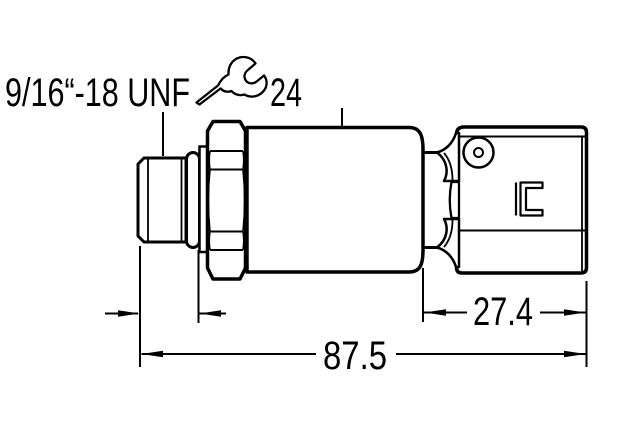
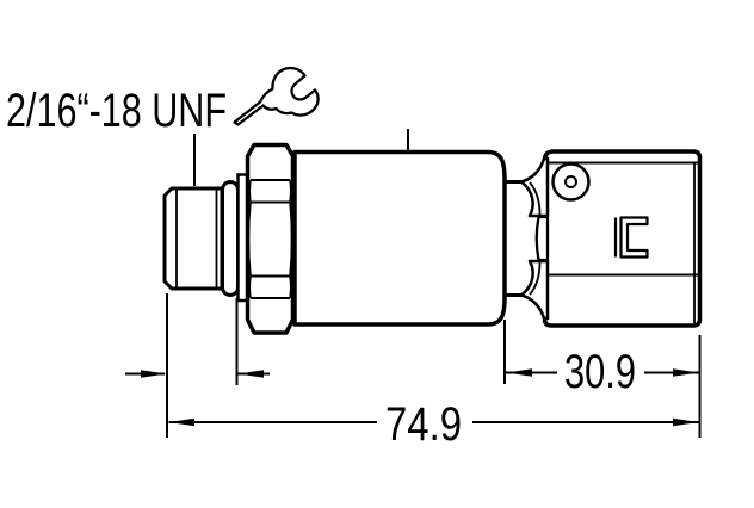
- 9/16“-18 UNF
+ 2/16“-18 UNF
- 24
- 27.4
+ 30.9
- 87.5
+ 74.9
